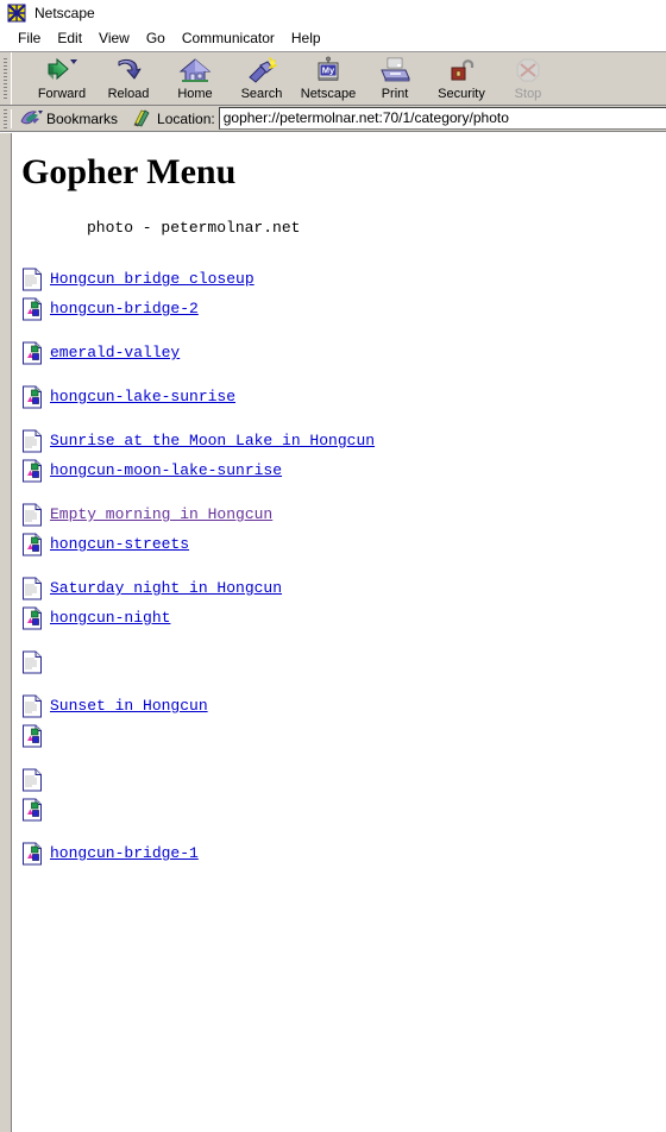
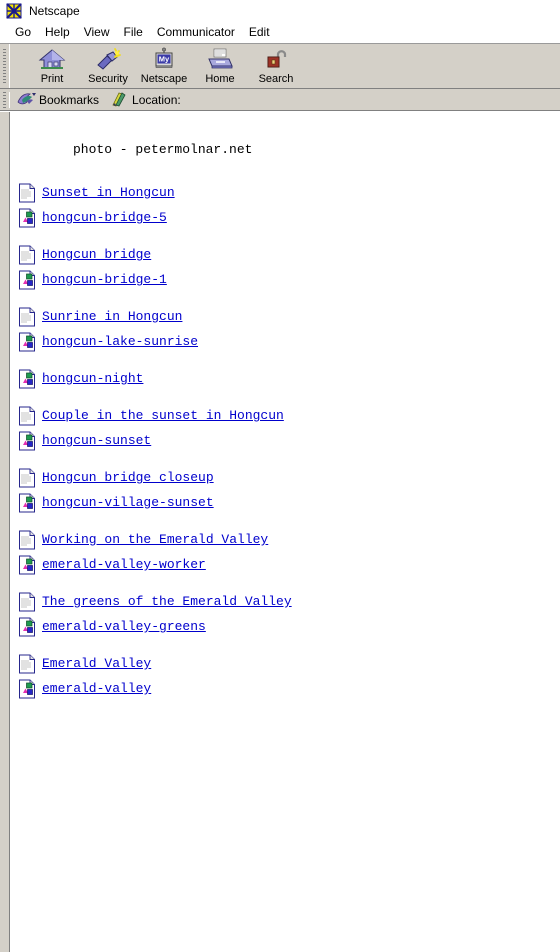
  Netscape
- File
+ Go
- Edit
+ Help
  View
- Go
+ File
  Communicator
- Help
+ Edit
- Forward
- Reload
- Home
+ Print
- Search
+ Security
  My
  Netscape
- Print
+ Home
- Security
+ Search
- Stop
  Bookmarks
  Location:
- gopher://petermolnar.net:70/1/category/photo
- Gopher Menu
  photo - petermolnar.net
- Hongcun bridge closeup
+ Sunset in Hongcun
- hongcun-bridge-2
+ hongcun-bridge-5
+ Hongcun bridge
- emerald-valley
+ hongcun-bridge-1
+ Sunrine in Hongcun
  hongcun-lake-sunrise
- Sunrise at the Moon Lake in Hongcun
- hongcun-moon-lake-sunrise
- Empty morning in Hongcun
- hongcun-streets
- Saturday night in Hongcun
  hongcun-night
+ Couple in the sunset in Hongcun
+ hongcun-sunset
- Sunset in Hongcun
+ Hongcun bridge closeup
+ hongcun-village-sunset
+ Working on the Emerald Valley
+ emerald-valley-worker
+ The greens of the Emerald Valley
+ emerald-valley-greens
+ Emerald Valley
- hongcun-bridge-1
+ emerald-valley
